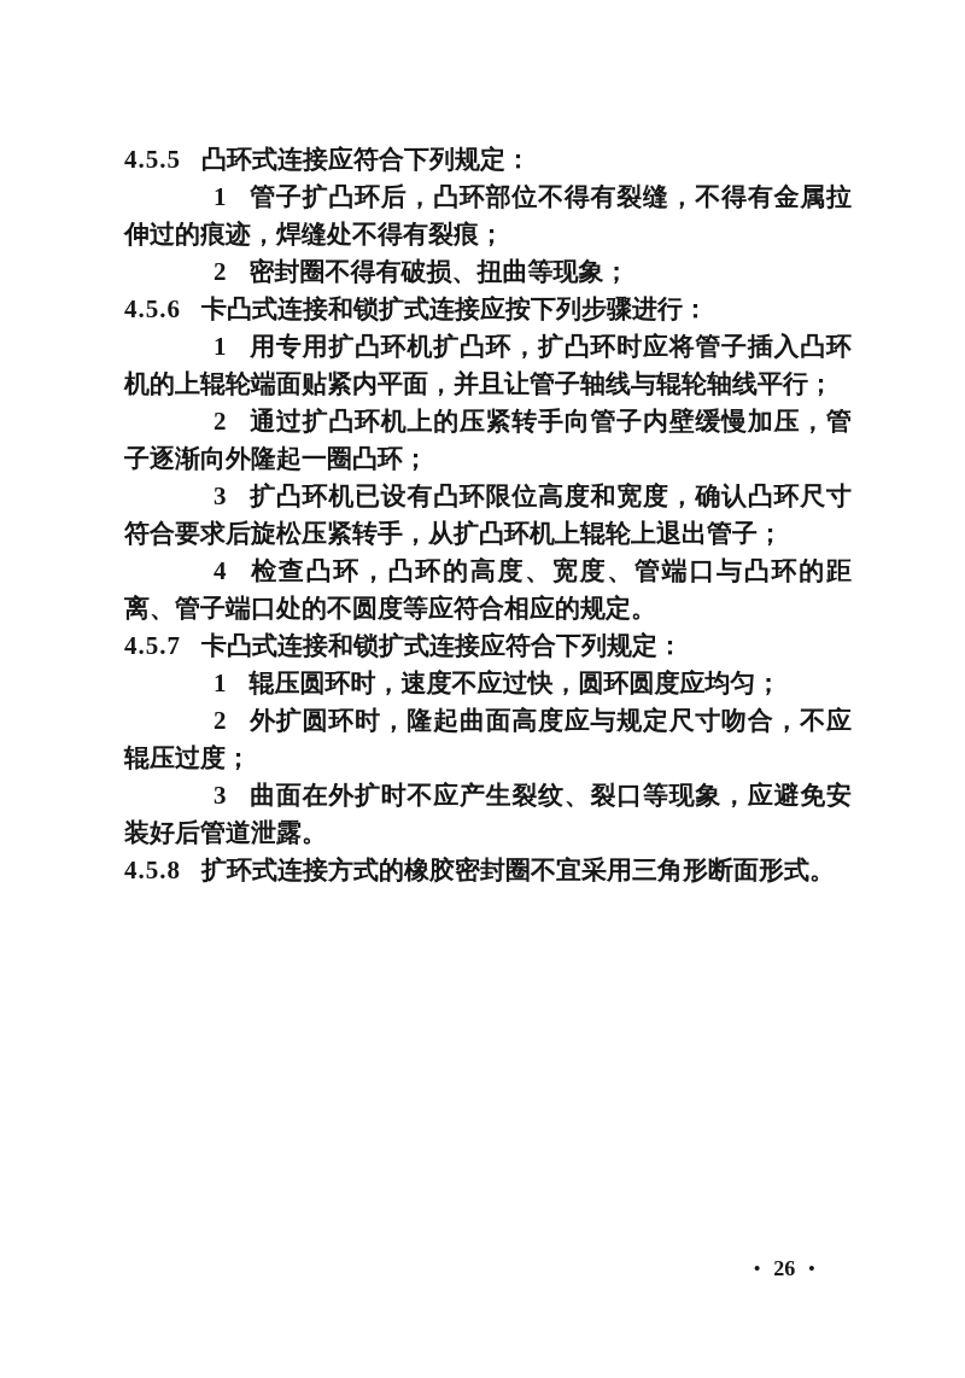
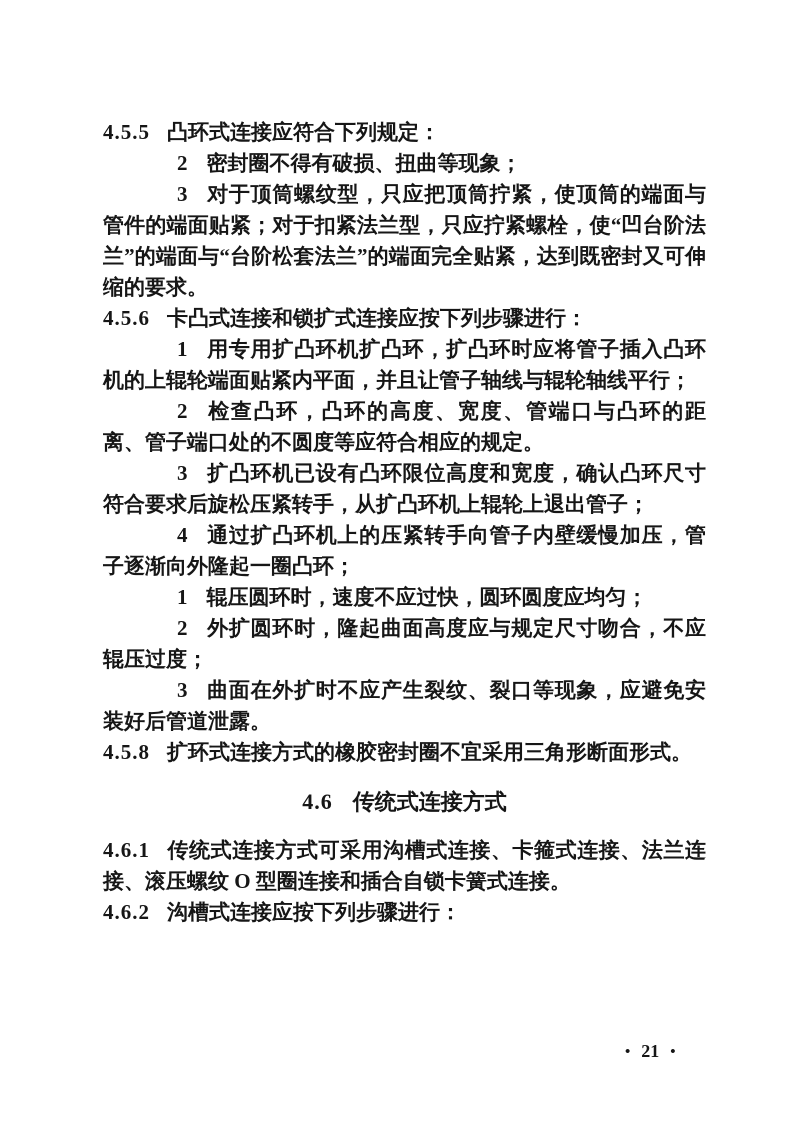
  4.5.5 凸环式连接应符合下列规定：
- 1 管子扩凸环后，凸环部位不得有裂缝，不得有金属拉伸过的痕迹，焊缝处不得有裂痕；
  2 密封圈不得有破损、扭曲等现象；
+ 3 对于顶筒螺纹型，只应把顶筒拧紧，使顶筒的端面与管件的端面贴紧；对于扣紧法兰型，只应拧紧螺栓，使“凹台阶法兰”的端面与“台阶松套法兰”的端面完全贴紧，达到既密封又可伸缩的要求。
  4.5.6 卡凸式连接和锁扩式连接应按下列步骤进行：
  1 用专用扩凸环机扩凸环，扩凸环时应将管子插入凸环机的上辊轮端面贴紧内平面，并且让管子轴线与辊轮轴线平行；
- 2 通过扩凸环机上的压紧转手向管子内壁缓慢加压，管子逐渐向外隆起一圈凸环；
+ 2 检查凸环，凸环的高度、宽度、管端口与凸环的距离、管子端口处的不圆度等应符合相应的规定。
  3 扩凸环机已设有凸环限位高度和宽度，确认凸环尺寸符合要求后旋松压紧转手，从扩凸环机上辊轮上退出管子；
- 4 检查凸环，凸环的高度、宽度、管端口与凸环的距离、管子端口处的不圆度等应符合相应的规定。
+ 4 通过扩凸环机上的压紧转手向管子内壁缓慢加压，管子逐渐向外隆起一圈凸环；
- 4.5.7 卡凸式连接和锁扩式连接应符合下列规定：
  1 辊压圆环时，速度不应过快，圆环圆度应均匀；
  2 外扩圆环时，隆起曲面高度应与规定尺寸吻合，不应辊压过度；
  3 曲面在外扩时不应产生裂纹、裂口等现象，应避免安装好后管道泄露。
  4.5.8 扩环式连接方式的橡胶密封圈不宜采用三角形断面形式。
+ 4.6 传统式连接方式
+ 4.6.1 传统式连接方式可采用沟槽式连接、卡箍式连接、法兰连接、滚压螺纹 O 型圈连接和插合自锁卡簧式连接。
+ 4.6.2 沟槽式连接应按下列步骤进行：
- • 26 •
+ • 21 •
